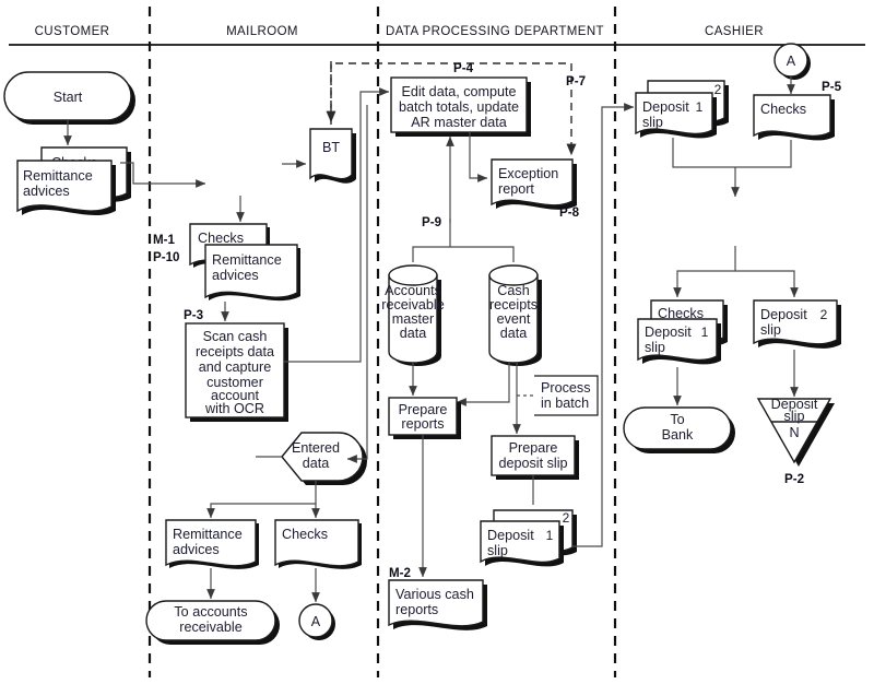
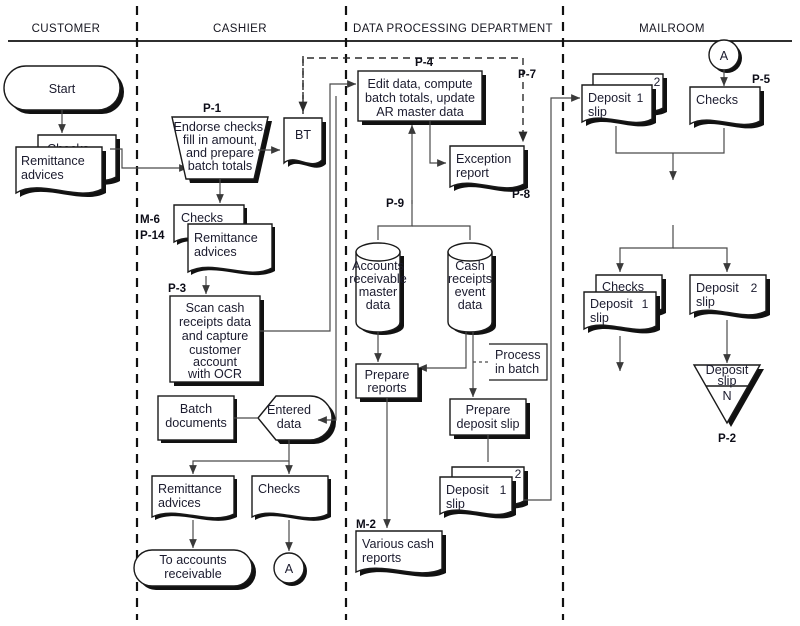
  CUSTOMER
- MAILROOM
+ CASHIER
  DATA PROCESSING DEPARTMENT
- CASHIER
+ MAILROOM
  Start
  Remittance
  advices
+ P-1
+ Endorse checks,
+ fill in amount,
+ and prepare
+ batch totals
  BT
  P-7
  Checks
- M-1
+ M-6
- P-10
+ P-14
  Remittance
  advices
  P-3
  Scan cash
  receipts data
  and capture
  customer
  account
  with OCR
+ Batch
+ documents
  Entered
  data
  Remittance
  advices
  Checks
  To accounts
  receivable
  A
  P-4
  Edit data, compute
  batch totals, update
  AR master data
  Exception
  report
  P-8
  P-9
  Accounts
  receivable
  master
  data
  Cash
  receipts
  event
  data
  Prepare
  reports
  Process
  in batch
  Prepare
  deposit slip
  2
  Deposit
  slip
  1
  M-2
  Various cash
  reports
  A
  2
  Deposit
  slip
  1
  Checks
  P-5
  Checks
  Deposit
  slip
  1
  Deposit
  slip
  2
- To
- Bank
  Deposit
  slip
  N
  P-2
